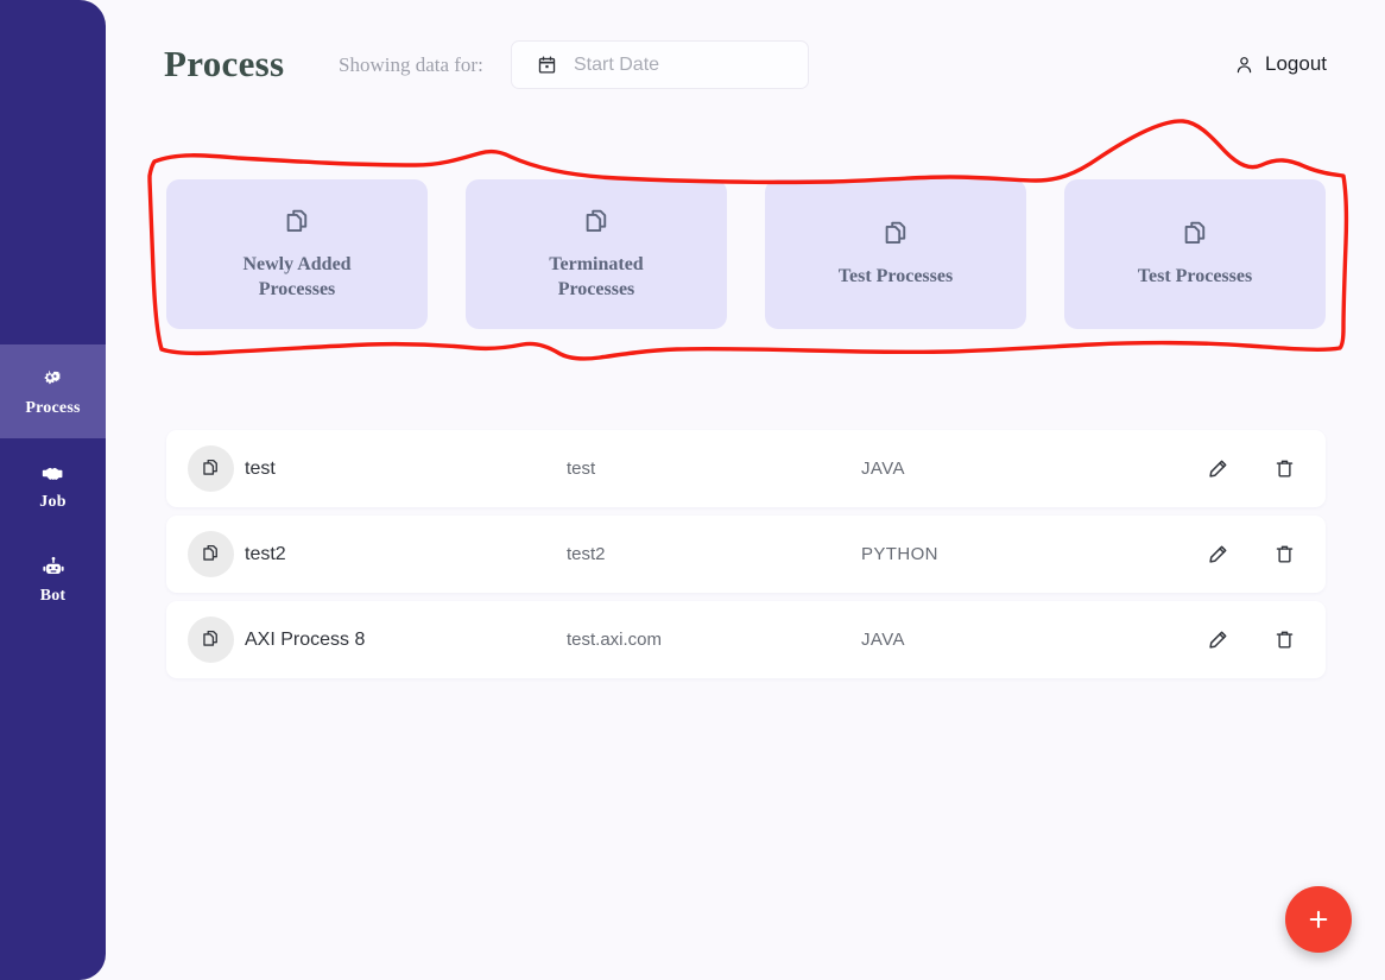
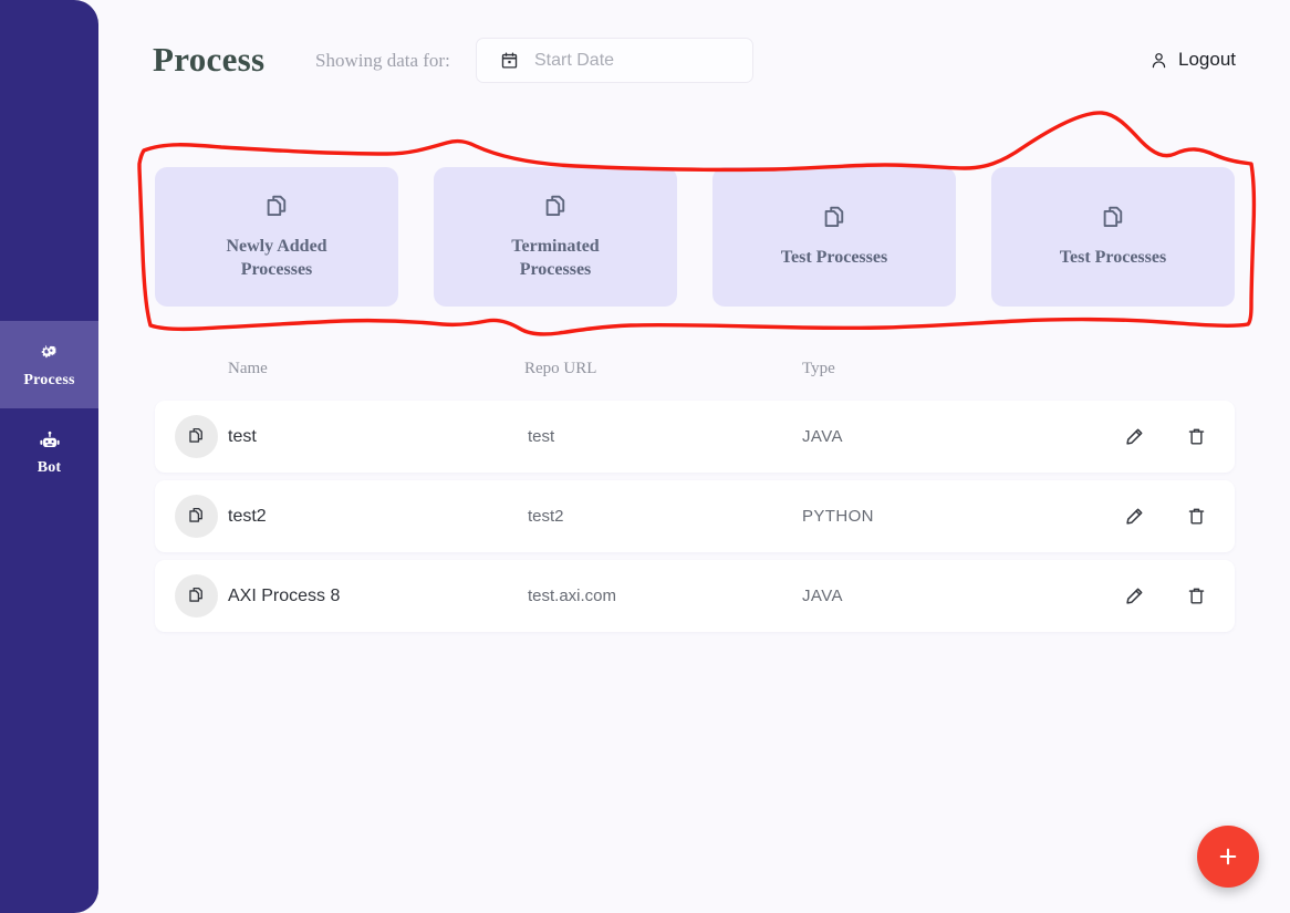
  Process
- Job
  Bot
  Process
  Showing data for:
  Start Date
  Logout
  Newly Added Processes
  Terminated Processes
  Test Processes
  Test Processes
+ Name
+ Repo URL
+ Type
  test
  test
  JAVA
  test2
  test2
  PYTHON
  AXI Process 8
  test.axi.com
  JAVA
